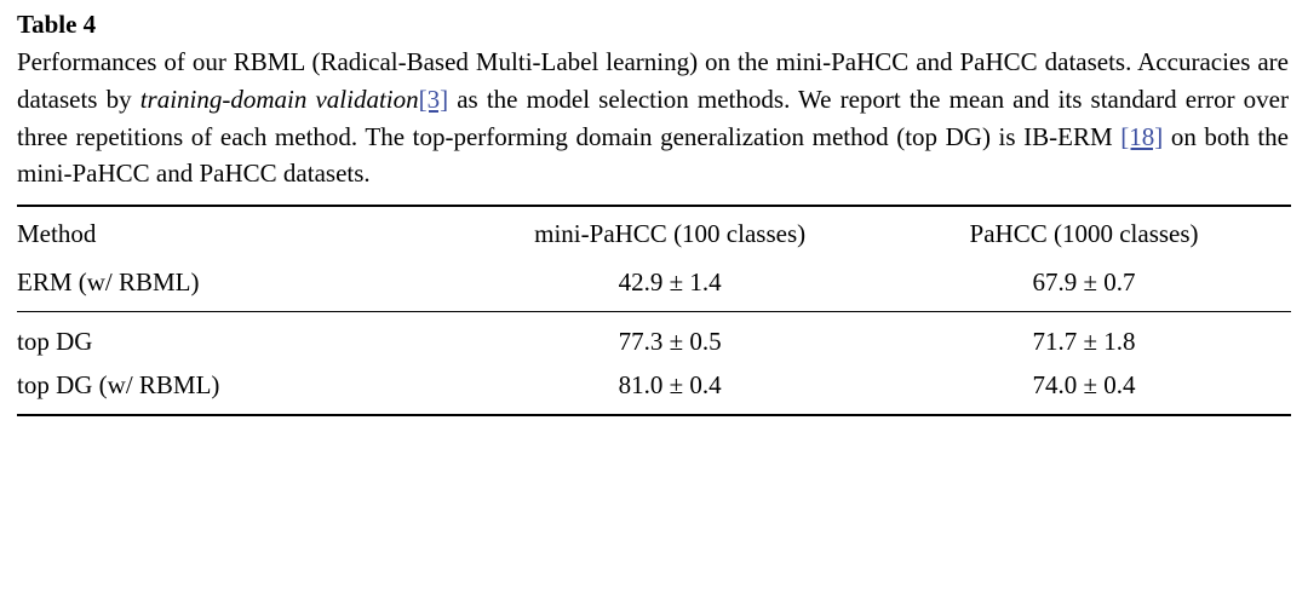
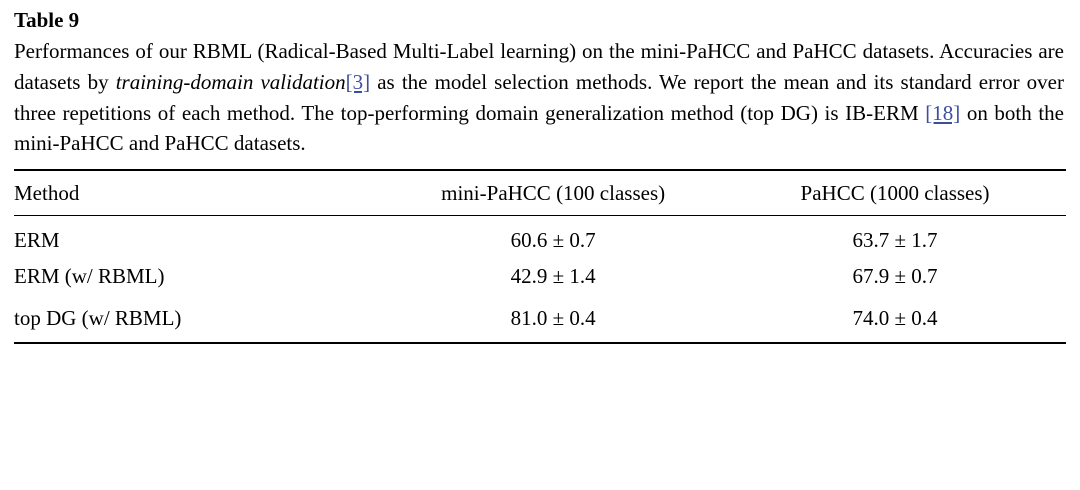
- Table 4
+ Table 9
  Performances of our RBML (Radical-Based Multi-Label learning) on the mini-PaHCC and PaHCC datasets. Accuracies are datasets by training-domain validation[3] as the model selection methods. We report the mean and its standard error over three repetitions of each method. The top-performing domain generalization method (top DG) is IB-ERM [18] on both the mini-PaHCC and PaHCC datasets.
  Method	mini-PaHCC (100 classes)	PaHCC (1000 classes)
+ ERM	60.6 ± 0.7	63.7 ± 1.7
  ERM (w/ RBML)	42.9 ± 1.4	67.9 ± 0.7
- top DG	77.3 ± 0.5	71.7 ± 1.8
  top DG (w/ RBML)	81.0 ± 0.4	74.0 ± 0.4
